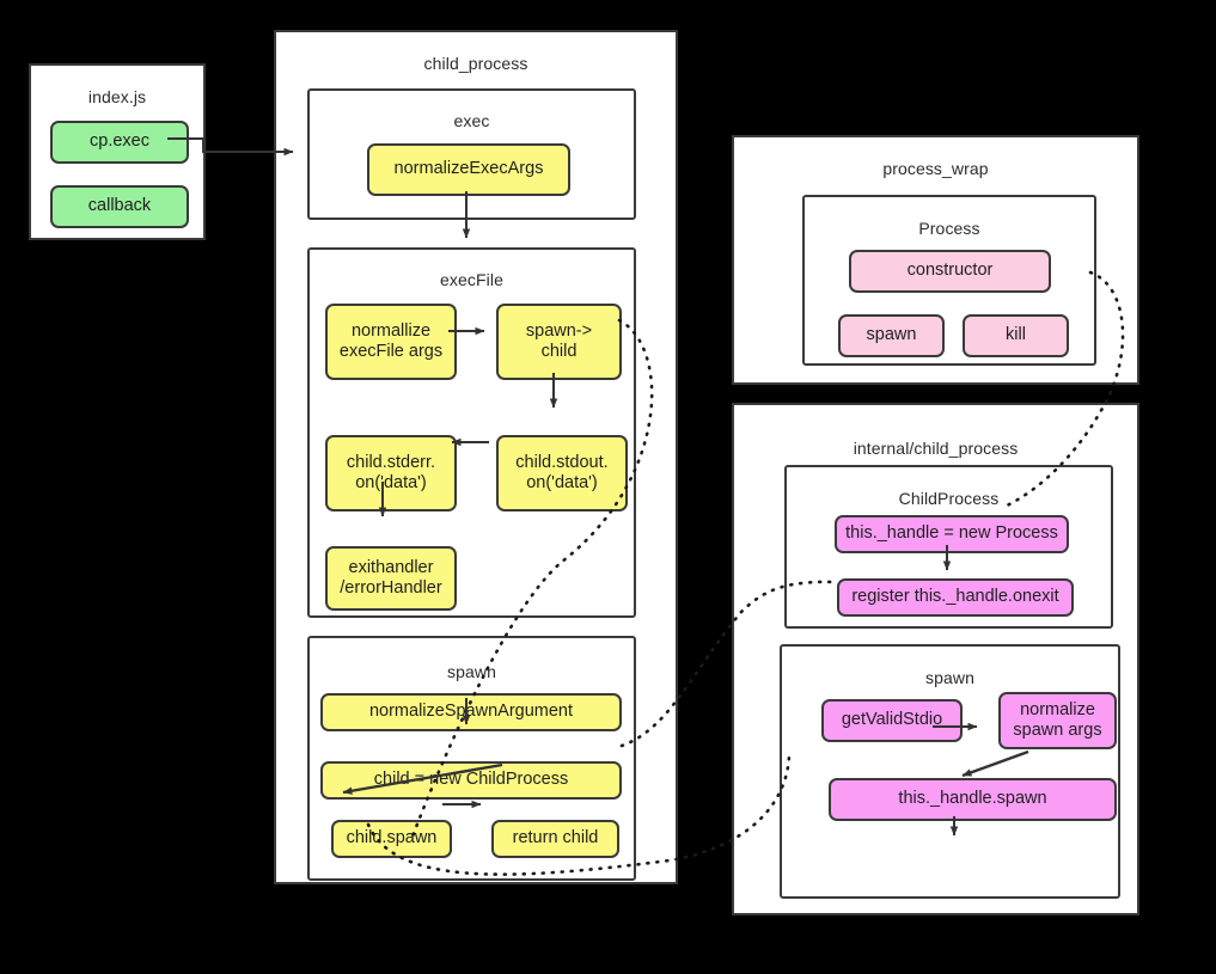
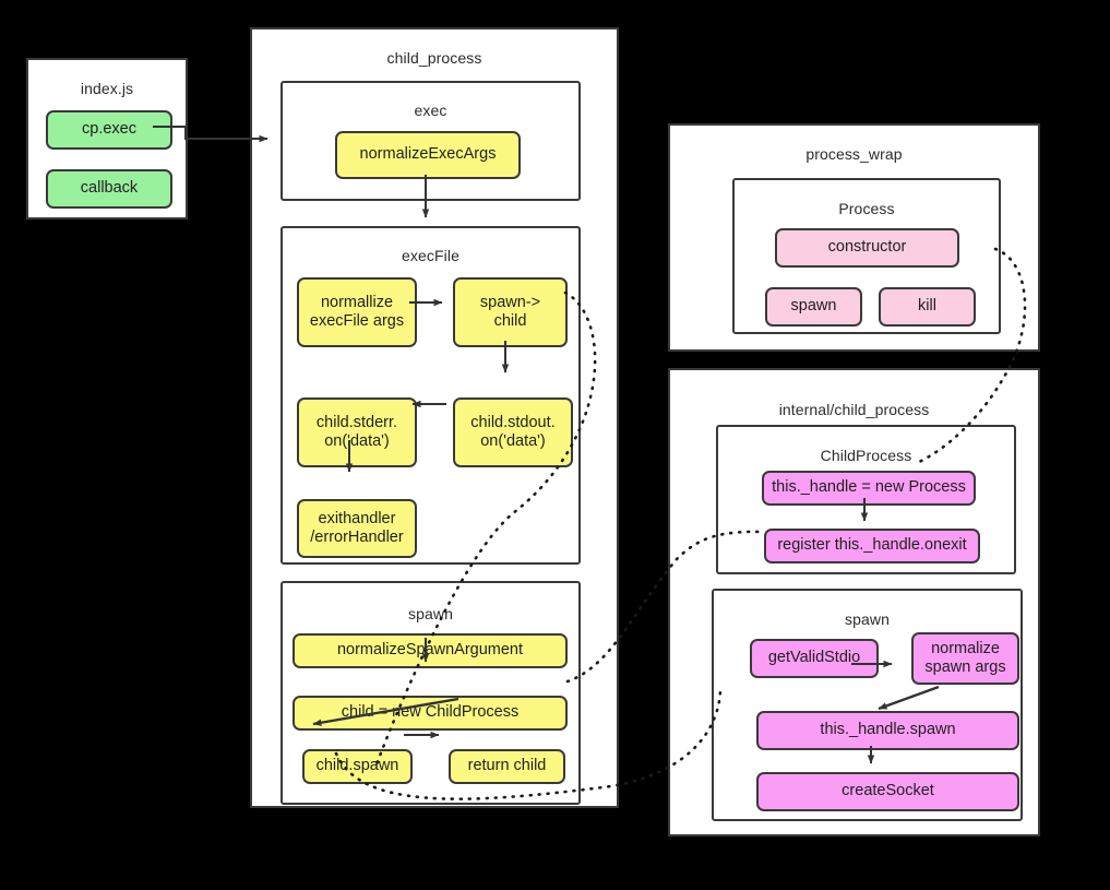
  index.js
  cp.exec
  callback
  child_process
  exec
  normalizeExecArgs
  execFile
  normallize
  execFile args
  spawn->
  child
  child.stderr.
  on(data')
  child.stdout.
  on('data')
  exithandler
  /errorHandler
  spawn
  normalizeSpawnArgument
  childew ChildProcess
  child.spawn
  return child
  process_wrap
  Process
  constructor
  spawn
  kill
  internal/child_process
  ChildProcess
  this._handle = new Process
  register this._handle.onexit
  spawn
  getValidStdio
  normalize
  spawn args
  this._handle.spawn
+ createSocket
